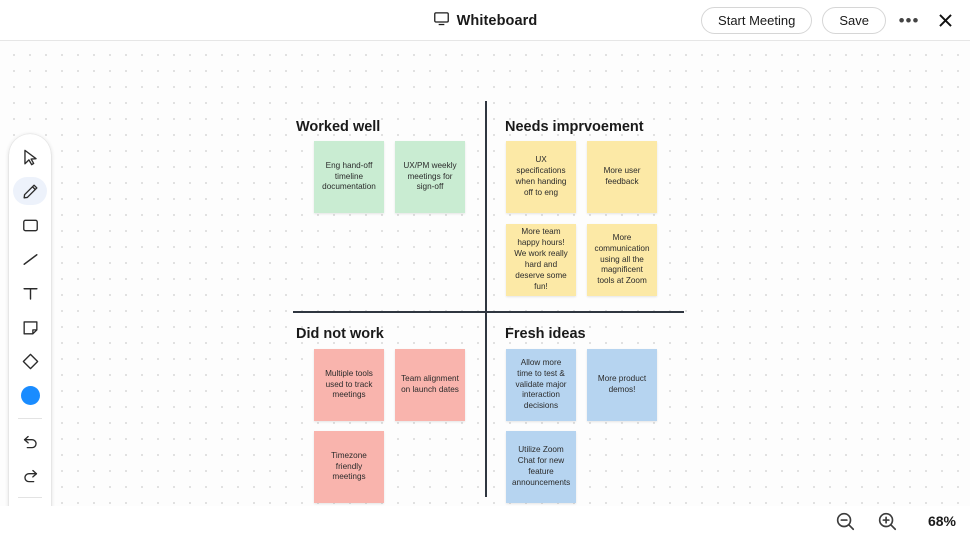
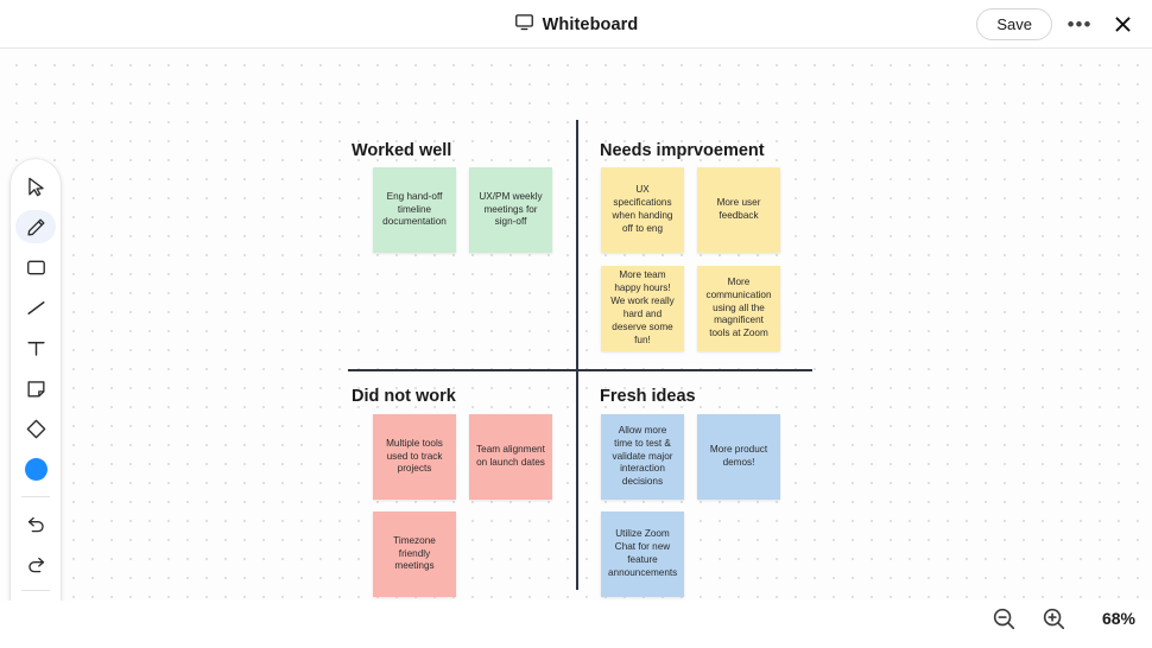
  Whiteboard
- Start Meeting
  Save
  •••
  Worked well
  Needs imprvoement
  Did not work
  Fresh ideas
  Eng hand-off timeline documentation
  UX/PM weekly meetings for sign-off
  UX specifications when handing off to eng
  More user feedback
  More team happy hours! We work really hard and deserve some fun!
  More communication using all the magnificent tools at Zoom
- Multiple tools used to track meetings
+ Multiple tools used to track projects
  Team alignment on launch dates
  Timezone friendly meetings
  Allow more time to test & validate major interaction decisions
  More product demos!
  Utilize Zoom Chat for new feature announcements
  68%
